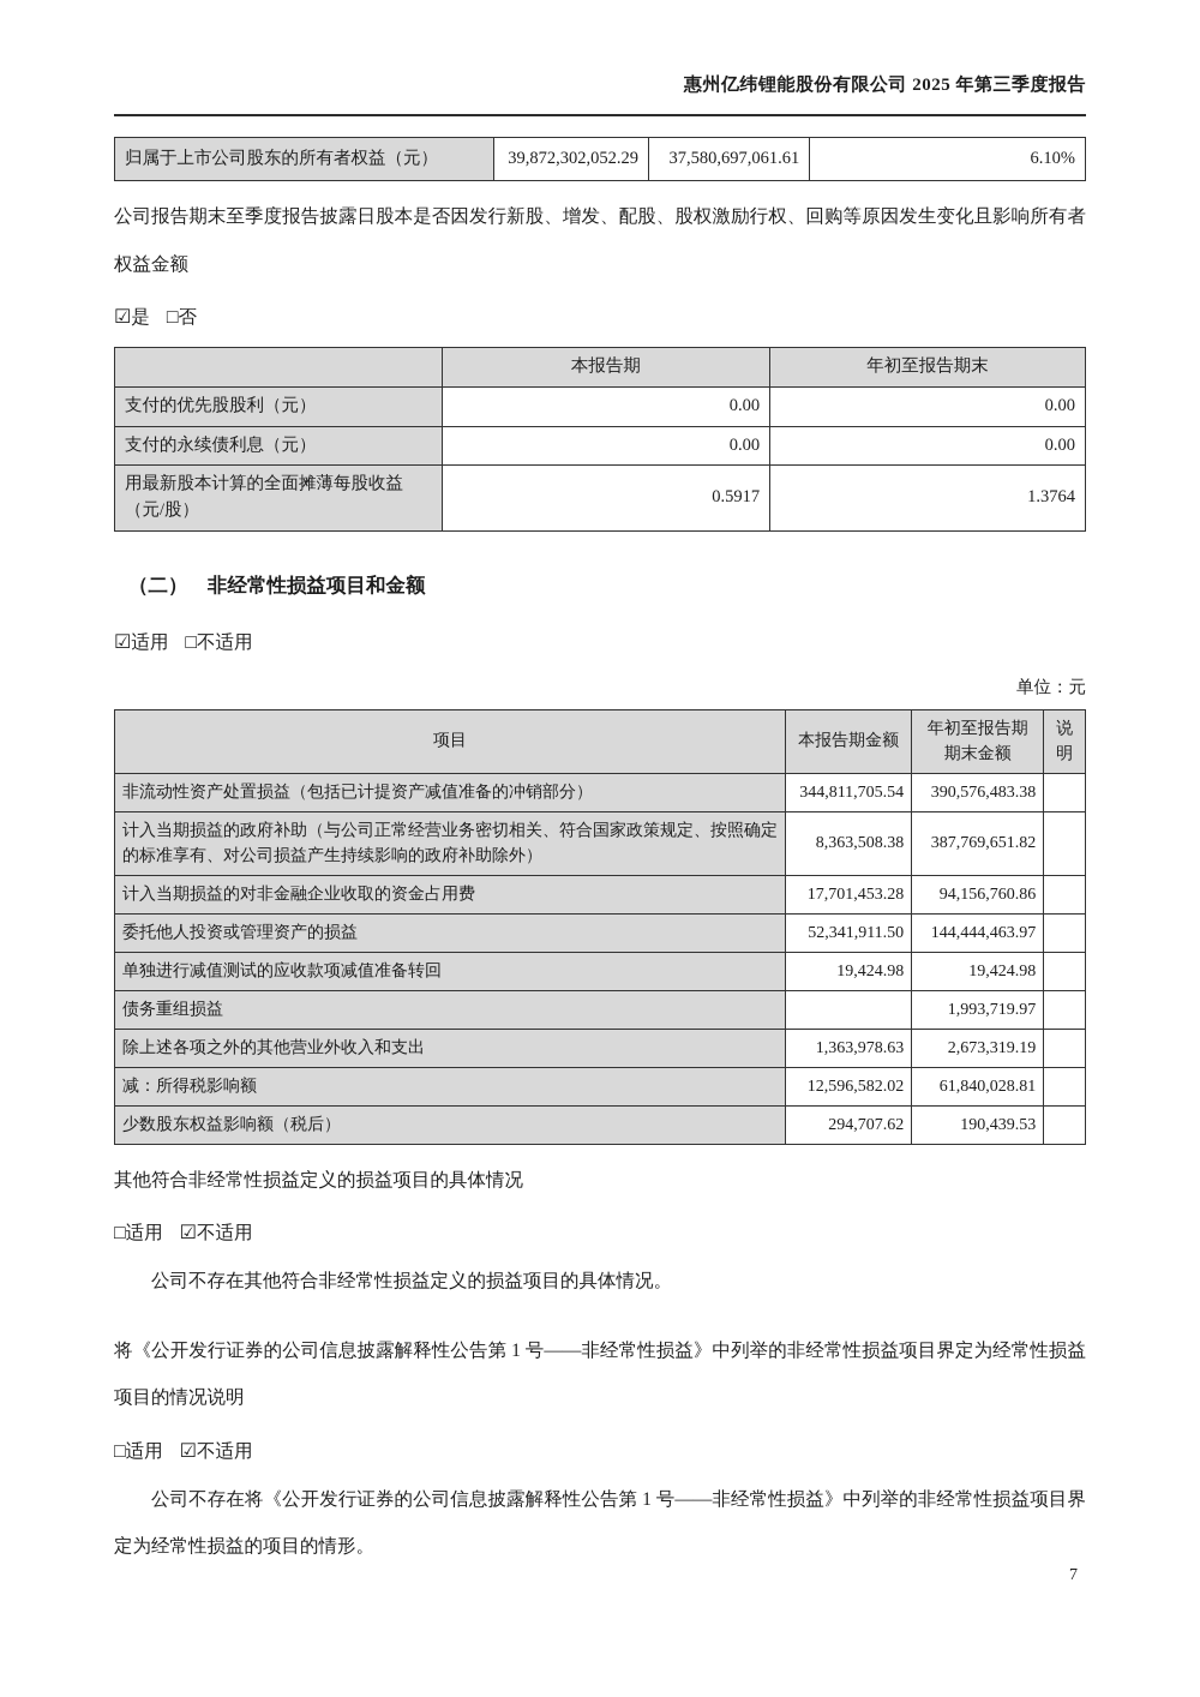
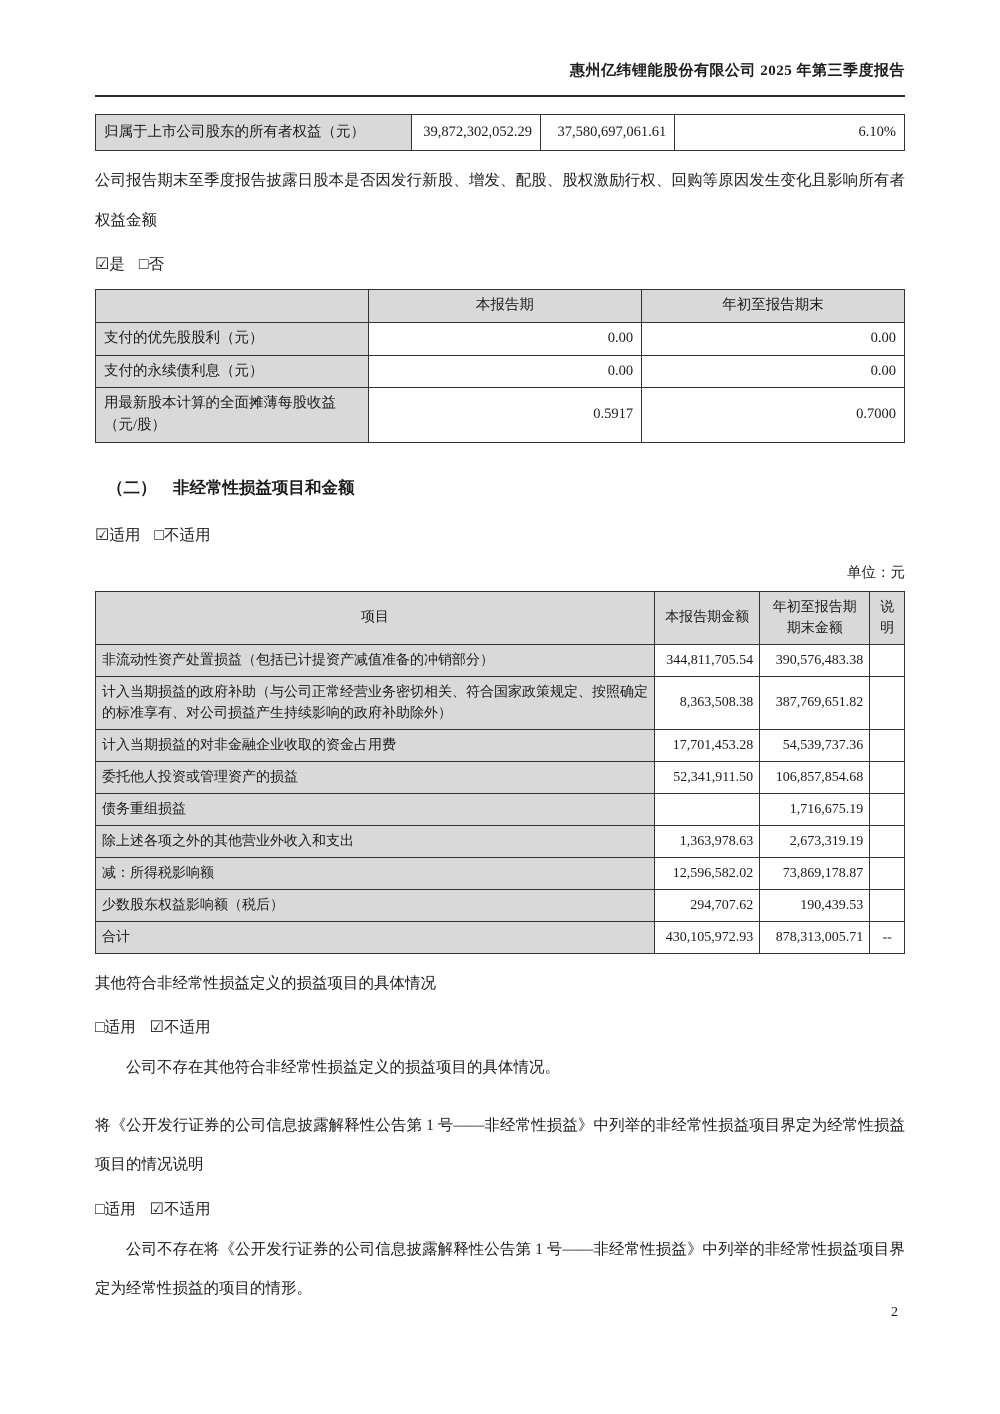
  惠州亿纬锂能股份有限公司 2025 年第三季度报告
  归属于上市公司股东的所有者权益（元）	39,872,302,052.29	37,580,697,061.61	6.10%
  公司报告期末至季度报告披露日股本是否因发行新股、增发、配股、股权激励行权、回购等原因发生变化且影响所有者权益金额
  ☑是 □否
  	本报告期	年初至报告期末
  支付的优先股股利（元）	0.00	0.00
  支付的永续债利息（元）	0.00	0.00
- 用最新股本计算的全面摊薄每股收益（元/股）	0.5917	1.3764
+ 用最新股本计算的全面摊薄每股收益（元/股）	0.5917	0.7000
  （二） 非经常性损益项目和金额
  ☑适用 □不适用
  单位：元
  项目	本报告期金额	年初至报告期期末金额	说明
  非流动性资产处置损益（包括已计提资产减值准备的冲销部分）	344,811,705.54	390,576,483.38
  计入当期损益的政府补助（与公司正常经营业务密切相关、符合国家政策规定、按照确定的标准享有、对公司损益产生持续影响的政府补助除外）	8,363,508.38	387,769,651.82
- 计入当期损益的对非金融企业收取的资金占用费	17,701,453.28	94,156,760.86
+ 计入当期损益的对非金融企业收取的资金占用费	17,701,453.28	54,539,737.36
- 委托他人投资或管理资产的损益	52,341,911.50	144,444,463.97
+ 委托他人投资或管理资产的损益	52,341,911.50	106,857,854.68
- 单独进行减值测试的应收款项减值准备转回	19,424.98	19,424.98
- 债务重组损益		1,993,719.97
+ 债务重组损益		1,716,675.19
  除上述各项之外的其他营业外收入和支出	1,363,978.63	2,673,319.19
- 减：所得税影响额	12,596,582.02	61,840,028.81
+ 减：所得税影响额	12,596,582.02	73,869,178.87
  少数股东权益影响额（税后）	294,707.62	190,439.53
+ 合计	430,105,972.93	878,313,005.71	--
  其他符合非经常性损益定义的损益项目的具体情况
  □适用 ☑不适用
  公司不存在其他符合非经常性损益定义的损益项目的具体情况。
  将《公开发行证券的公司信息披露解释性公告第 1 号——非经常性损益》中列举的非经常性损益项目界定为经常性损益项目的情况说明
  □适用 ☑不适用
  公司不存在将《公开发行证券的公司信息披露解释性公告第 1 号——非经常性损益》中列举的非经常性损益项目界定为经常性损益的项目的情形。
- 7
+ 2
